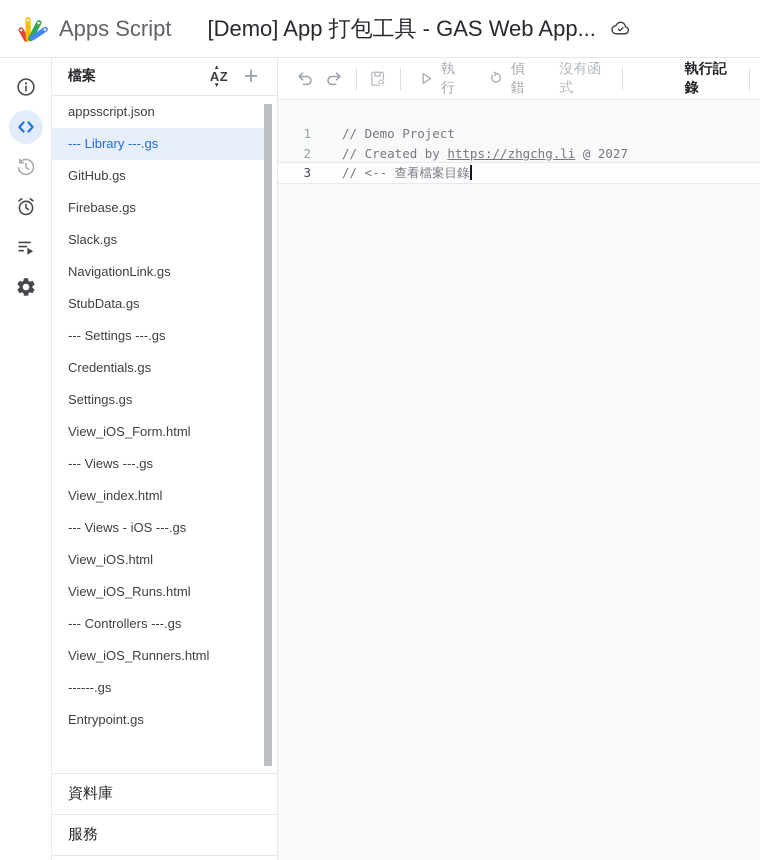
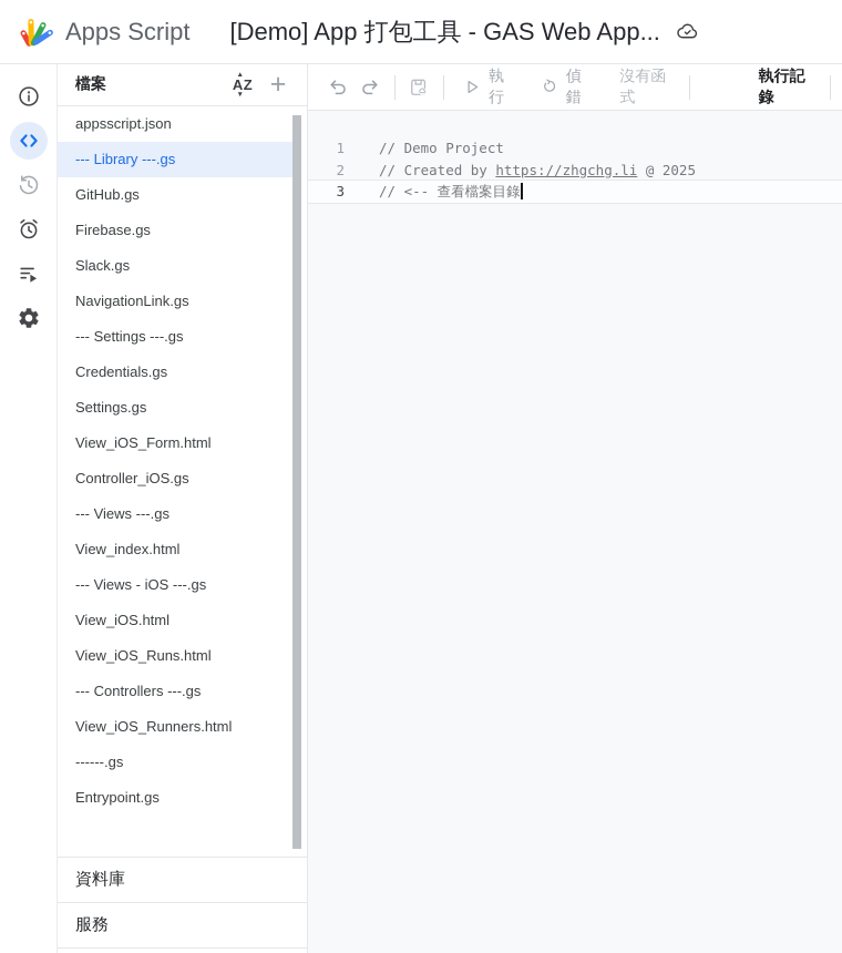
  Apps Script
  [Demo] App 打包工具 - GAS Web App...
  檔案
  AZ
  +
  appsscript.json
  --- Library ---.gs
  GitHub.gs
  Firebase.gs
  Slack.gs
  NavigationLink.gs
- StubData.gs
  --- Settings ---.gs
  Credentials.gs
  Settings.gs
  View_iOS_Form.html
+ Controller_iOS.gs
  --- Views ---.gs
  View_index.html
  --- Views - iOS ---.gs
  View_iOS.html
  View_iOS_Runs.html
  --- Controllers ---.gs
  View_iOS_Runners.html
  ------.gs
  Entrypoint.gs
  資料庫
  服務
  執行
  偵錯
  沒有函式
  執行記錄
  1
  // Demo Project
  2
- // Created by https://zhgchg.li @ 2027
+ // Created by https://zhgchg.li @ 2025
  3
  // <-- 查看檔案目錄
